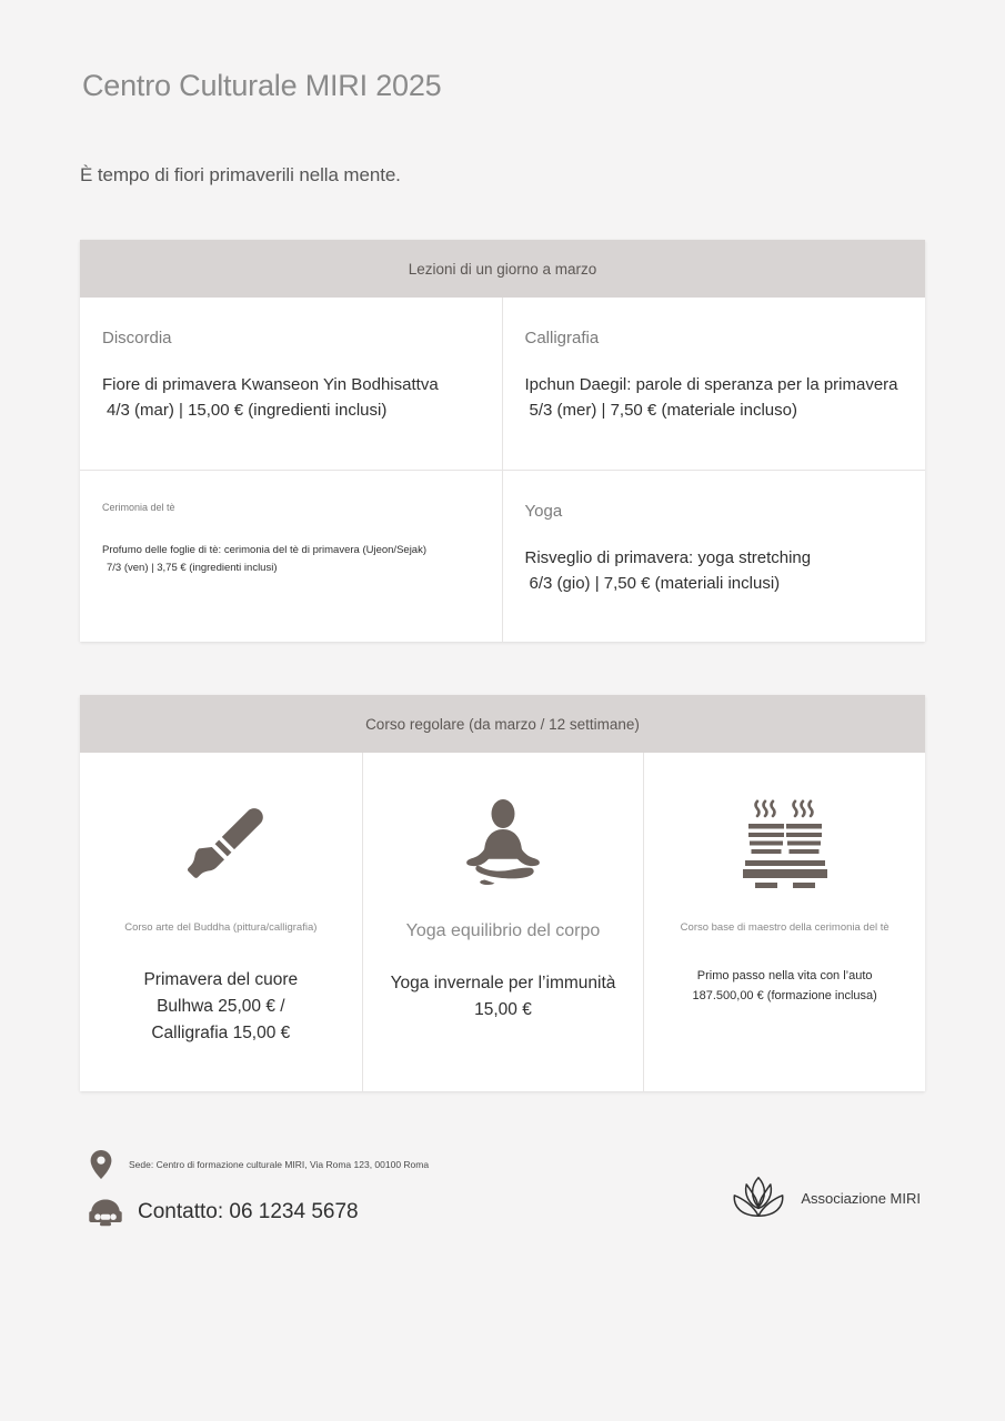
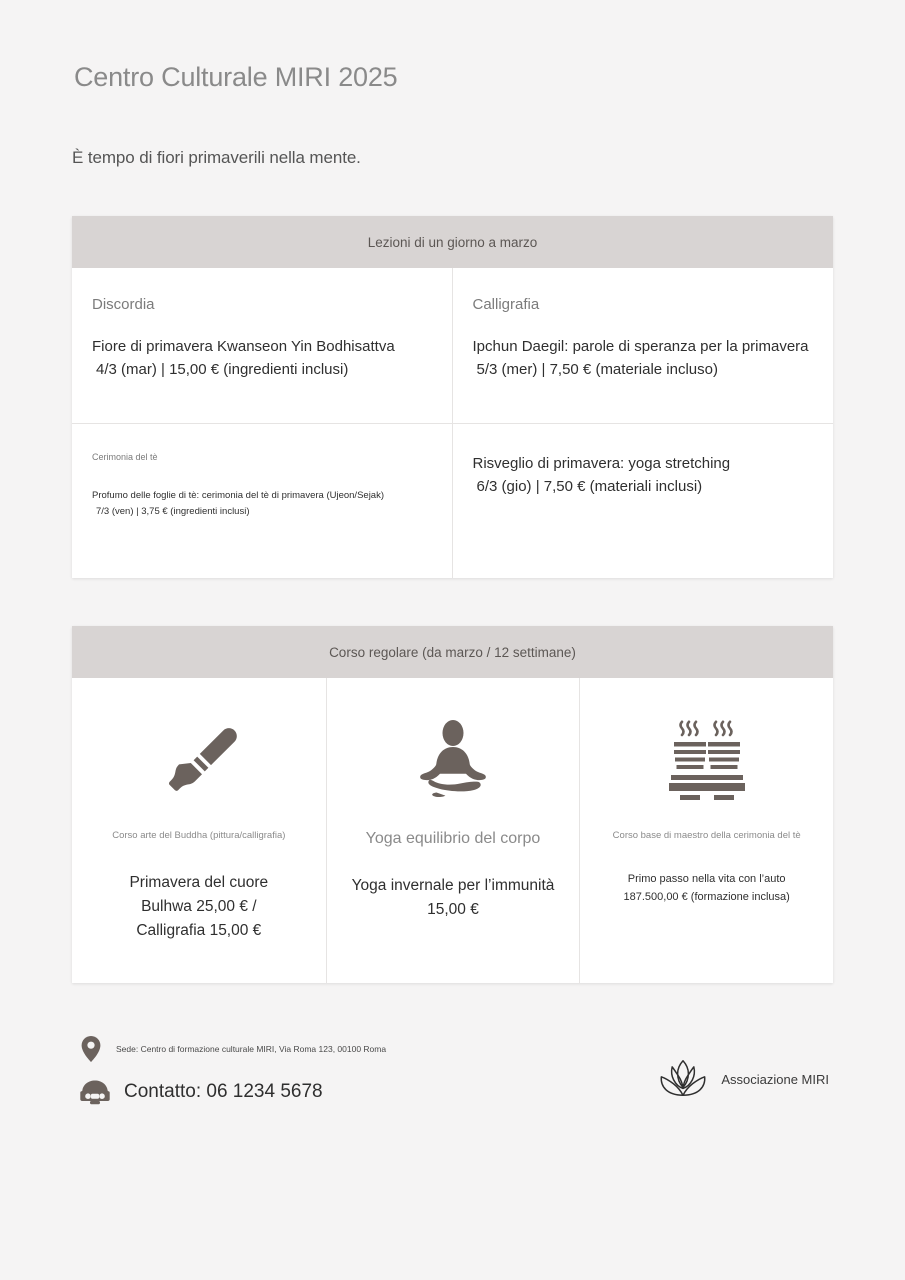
  Centro Culturale MIRI 2025
  È tempo di fiori primaverili nella mente.
  Lezioni di un giorno a marzo
  Discordia
  Fiore di primavera Kwanseon Yin Bodhisattva
  4/3 (mar) | 15,00 € (ingredienti inclusi)
  Calligrafia
  Ipchun Daegil: parole di speranza per la primavera
  5/3 (mer) | 7,50 € (materiale incluso)
  Cerimonia del tè
  Profumo delle foglie di tè: cerimonia del tè di primavera (Ujeon/Sejak)
  7/3 (ven) | 3,75 € (ingredienti inclusi)
- Yoga
  Risveglio di primavera: yoga stretching
  6/3 (gio) | 7,50 € (materiali inclusi)
  Corso regolare (da marzo / 12 settimane)
  Corso arte del Buddha (pittura/calligrafia)
  Primavera del cuore
  Bulhwa 25,00 € /
  Calligrafia 15,00 €
  Yoga equilibrio del corpo
  Yoga invernale per l’immunità
  15,00 €
  Corso base di maestro della cerimonia del tè
  Primo passo nella vita con l’auto
  187.500,00 € (formazione inclusa)
  Sede: Centro di formazione culturale MIRI, Via Roma 123, 00100 Roma
  Contatto: 06 1234 5678
  Associazione MIRI
